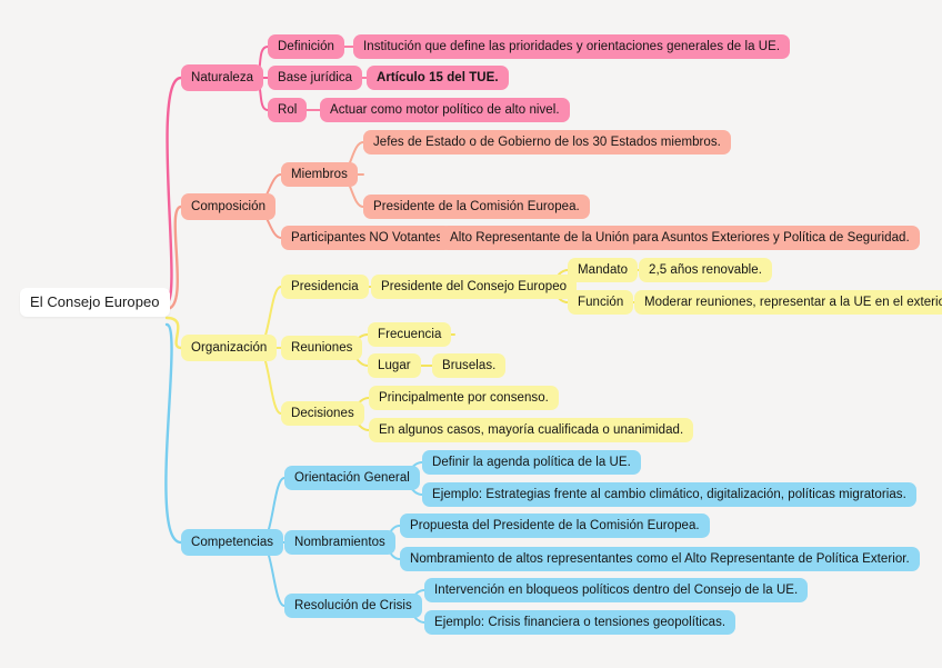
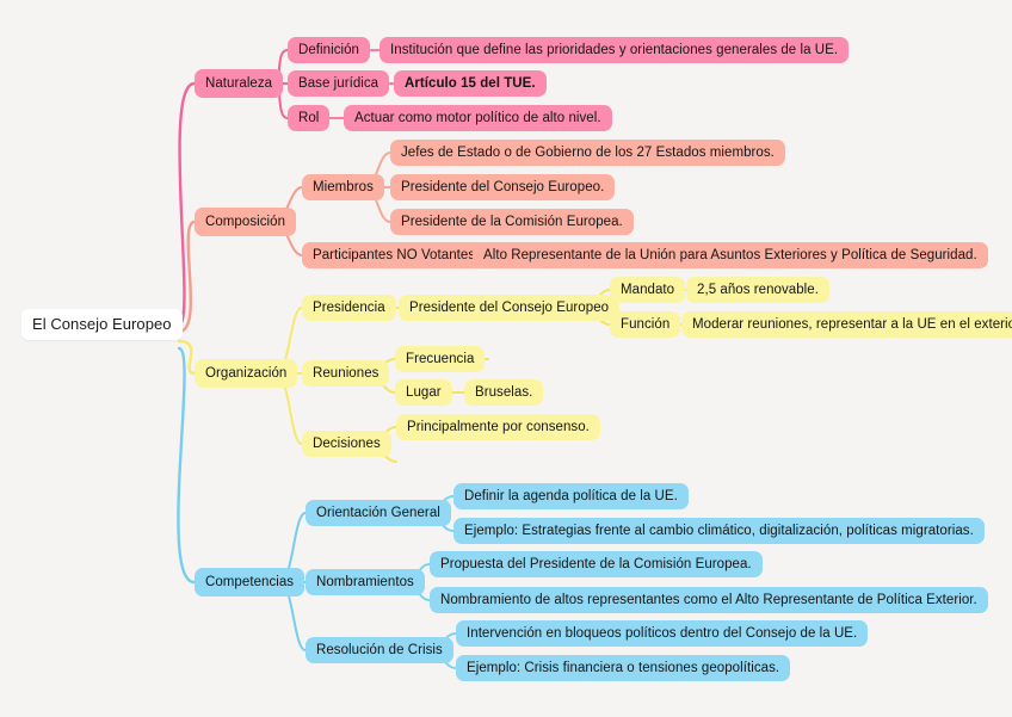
  El Consejo Europeo
  Naturaleza
  Definición
  Institución que define las prioridades y orientaciones generales de la UE.
  Base jurídica
  Artículo 15 del TUE.
  Rol
  Actuar como motor político de alto nivel.
  Composición
  Miembros
- Jefes de Estado o de Gobierno de los 30 Estados miembros.
+ Jefes de Estado o de Gobierno de los 27 Estados miembros.
+ Presidente del Consejo Europeo.
  Presidente de la Comisión Europea.
  Participantes NO Votante
  Alto Representante de la Unión para Asuntos Exteriores y Política de Seguridad.
  Organización
  Presidencia
  Presidente del Consejo Europeo
  Mandato
  2,5 años renovable.
  Función
  Moderar reuniones, representar a la UE en el exteri
  Reuniones
  Frecuencia
  Lugar
  Bruselas.
  Decisiones
  Principalmente por consenso.
- En algunos casos, mayoría cualificada o unanimidad.
  Competencias
  Orientación General
  Definir la agenda política de la UE.
  Ejemplo: Estrategias frente al cambio climático, digitalización, políticas migratorias.
  Nombramientos
  Propuesta del Presidente de la Comisión Europea.
  Nombramiento de altos representantes como el Alto Representante de Política Exterior.
  Resolución de Crisis
  Intervención en bloqueos políticos dentro del Consejo de la UE.
  Ejemplo: Crisis financiera o tensiones geopolíticas.
